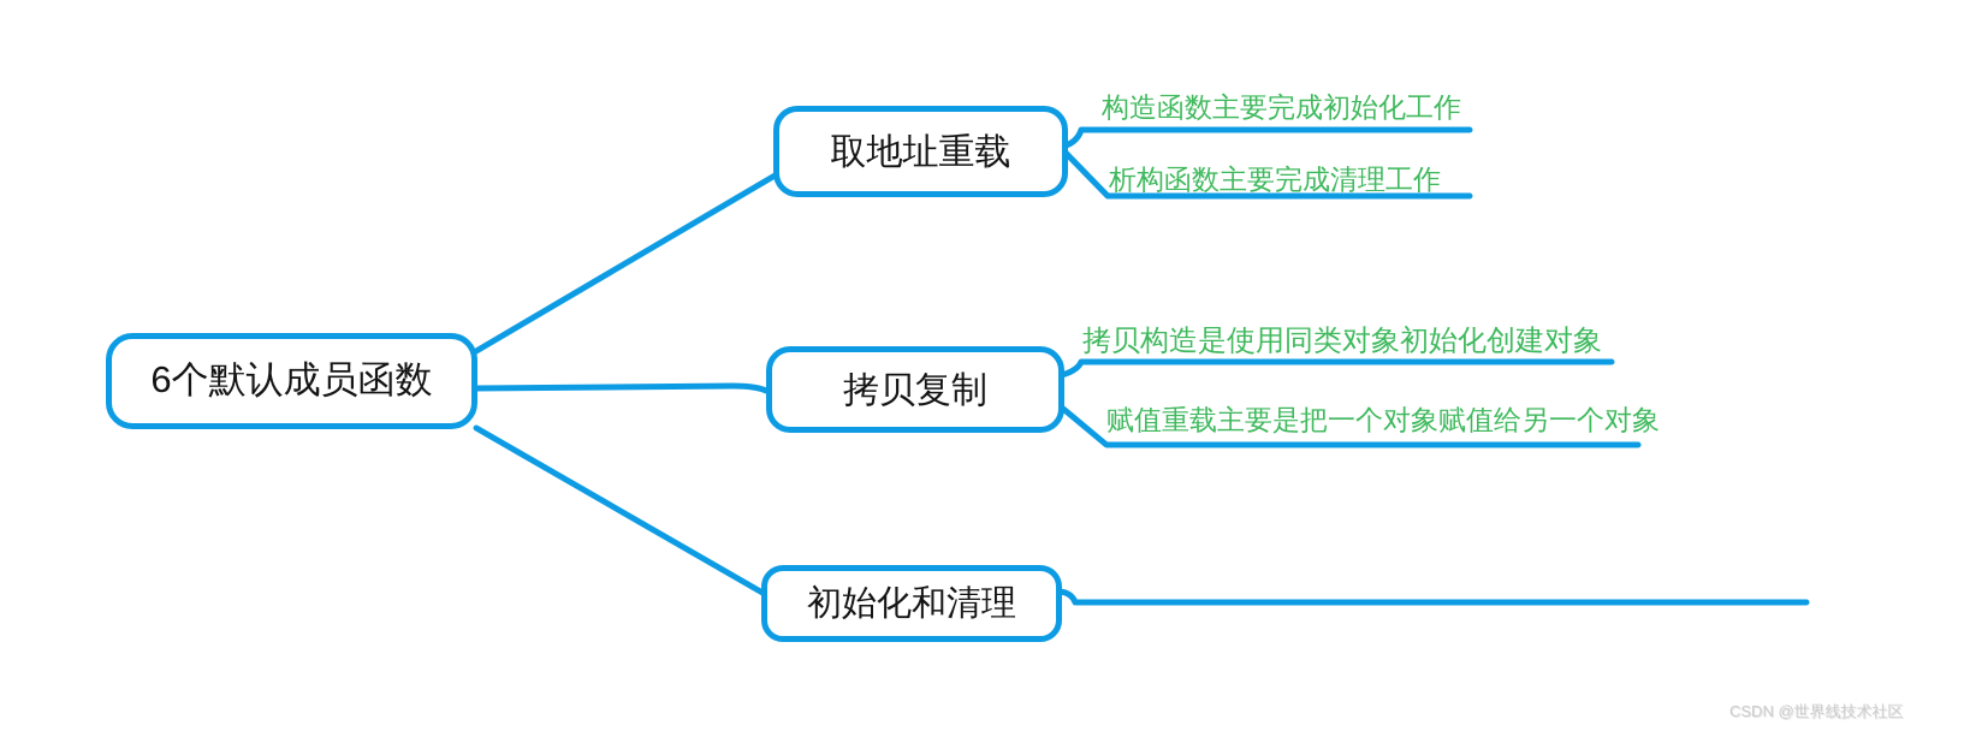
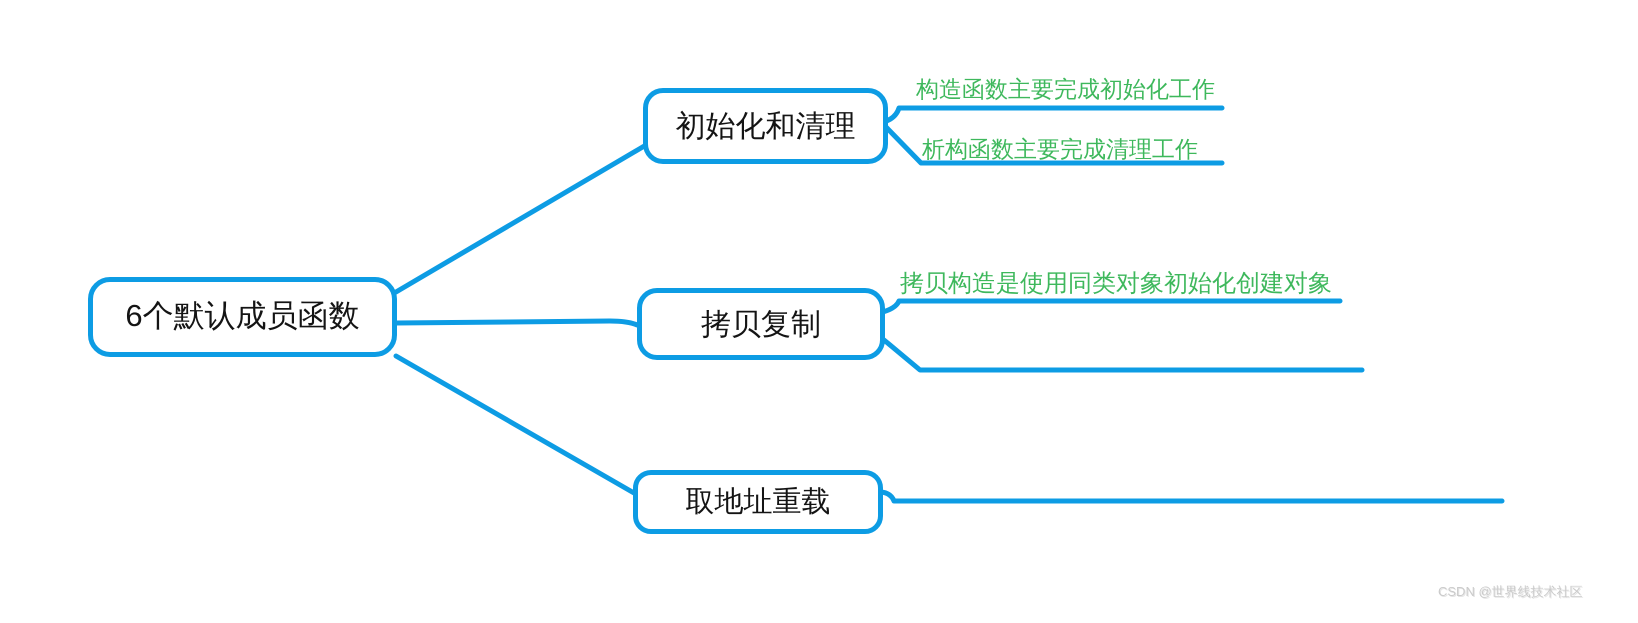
  6个默认成员函数
- 取地址重载
+ 初始化和清理
  拷贝复制
- 初始化和清理
+ 取地址重载
  构造函数主要完成初始化工作
  析构函数主要完成清理工作
  拷贝构造是使用同类对象初始化创建对象
- 赋值重载主要是把一个对象赋值给另一个对象
  CSDN @世界线技术社区
